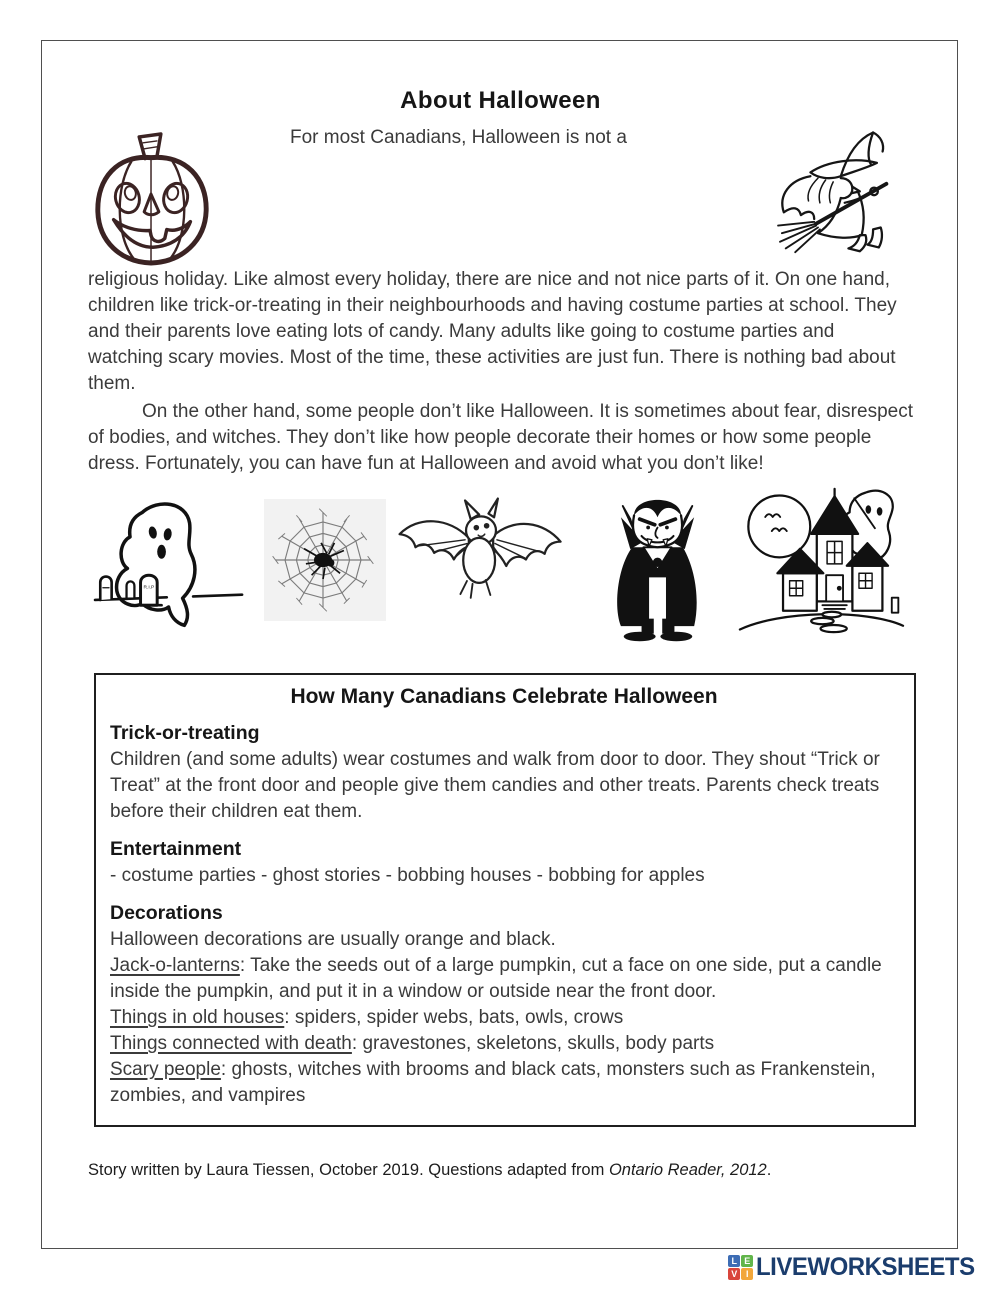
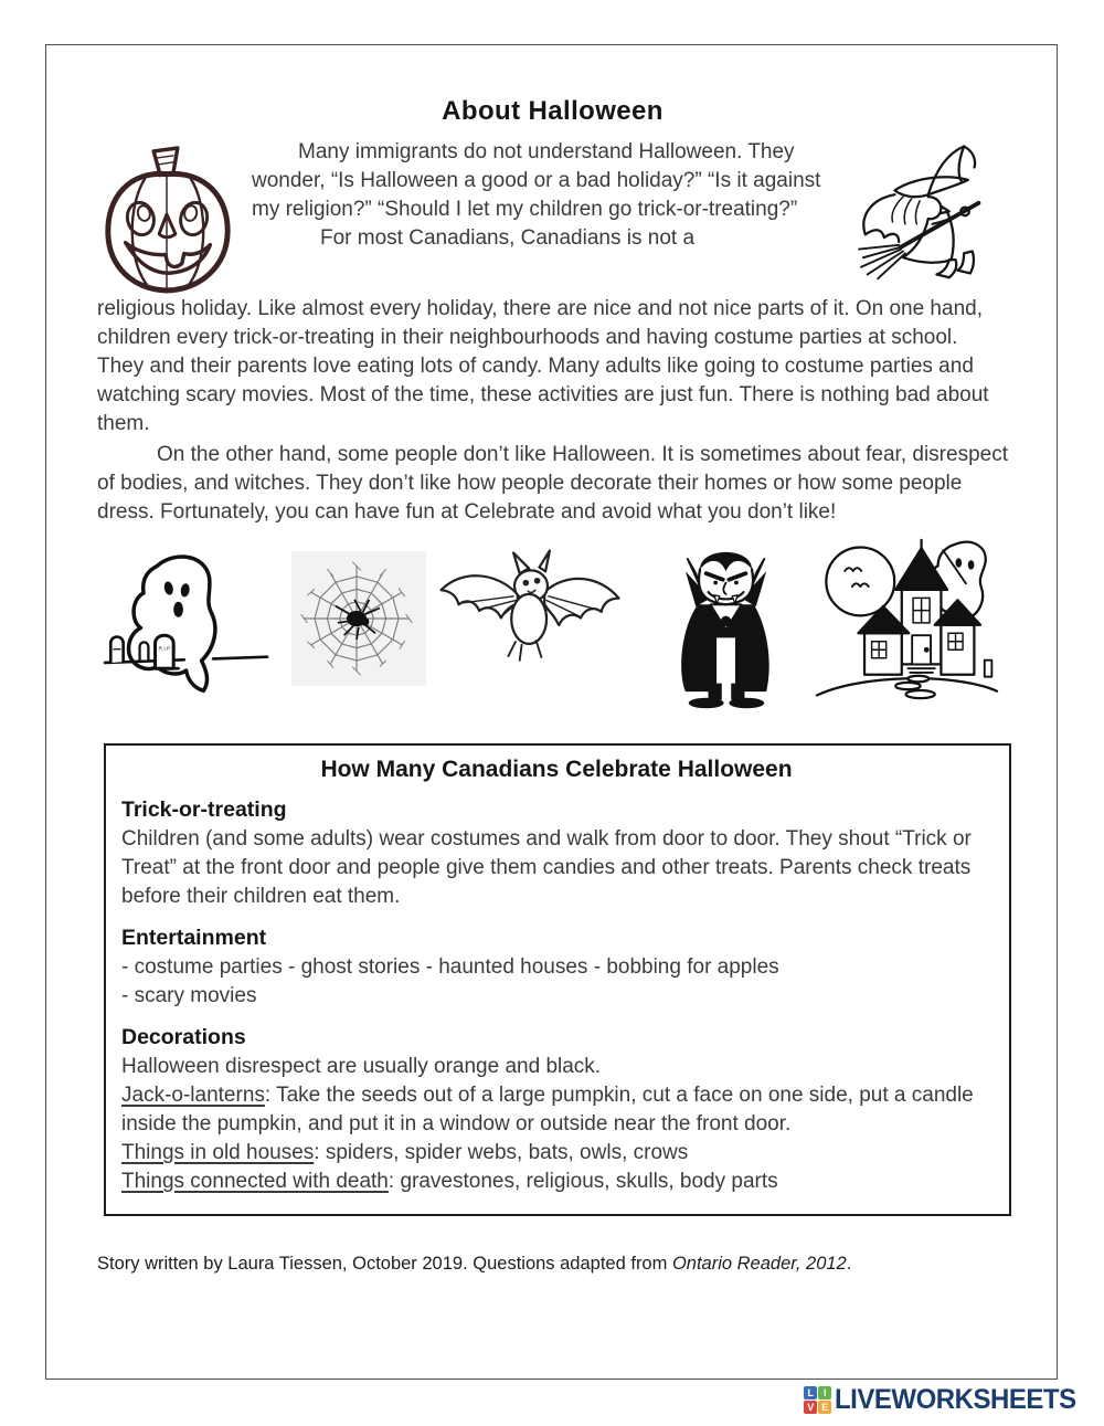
  About Halloween
+ Many immigrants do not understand Halloween. They wonder, “Is Halloween a good or a bad holiday?” “Is it against my religion?” “Should I let my children go trick-or-treating?”
- For most Canadians, Halloween is not a
+ For most Canadians, Canadians is not a
- religious holiday. Like almost every holiday, there are nice and not nice parts of it. On one hand, children like trick-or-treating in their neighbourhoods and having costume parties at school. They and their parents love eating lots of candy. Many adults like going to costume parties and watching scary movies. Most of the time, these activities are just fun. There is nothing bad about them.
+ religious holiday. Like almost every holiday, there are nice and not nice parts of it. On one hand, children every trick-or-treating in their neighbourhoods and having costume parties at school. They and their parents love eating lots of candy. Many adults like going to costume parties and watching scary movies. Most of the time, these activities are just fun. There is nothing bad about them.
- On the other hand, some people don’t like Halloween. It is sometimes about fear, disrespect of bodies, and witches. They don’t like how people decorate their homes or how some people dress. Fortunately, you can have fun at Halloween and avoid what you don’t like!
+ On the other hand, some people don’t like Halloween. It is sometimes about fear, disrespect of bodies, and witches. They don’t like how people decorate their homes or how some people dress. Fortunately, you can have fun at Celebrate and avoid what you don’t like!
  How Many Canadians Celebrate Halloween
  Trick-or-treating
  Children (and some adults) wear costumes and walk from door to door. They shout “Trick or Treat” at the front door and people give them candies and other treats. Parents check treats before their children eat them.
  Entertainment
- - costume parties - ghost stories - bobbing houses - bobbing for apples
+ - costume parties - ghost stories - haunted houses - bobbing for apples
+ - scary movies
  Decorations
- Halloween decorations are usually orange and black.
+ Halloween disrespect are usually orange and black.
  Jack-o-lanterns: Take the seeds out of a large pumpkin, cut a face on one side, put a candle inside the pumpkin, and put it in a window or outside near the front door.
  Things in old houses: spiders, spider webs, bats, owls, crows
- Things connected with death: gravestones, skeletons, skulls, body parts
+ Things connected with death: gravestones, religious, skulls, body parts
- Scary people: ghosts, witches with brooms and black cats, monsters such as Frankenstein, zombies, and vampires
  Story written by Laura Tiessen, October 2019. Questions adapted from Ontario Reader, 2012.
  L
- E
+ I
  V
- I
+ E
  LIVEWORKSHEETS
